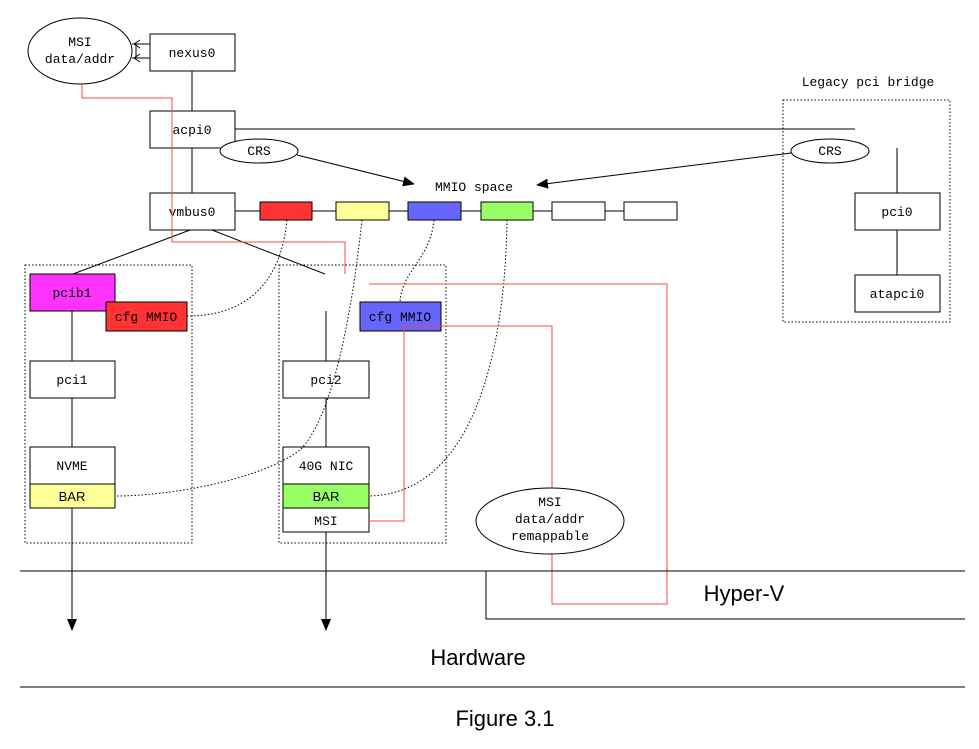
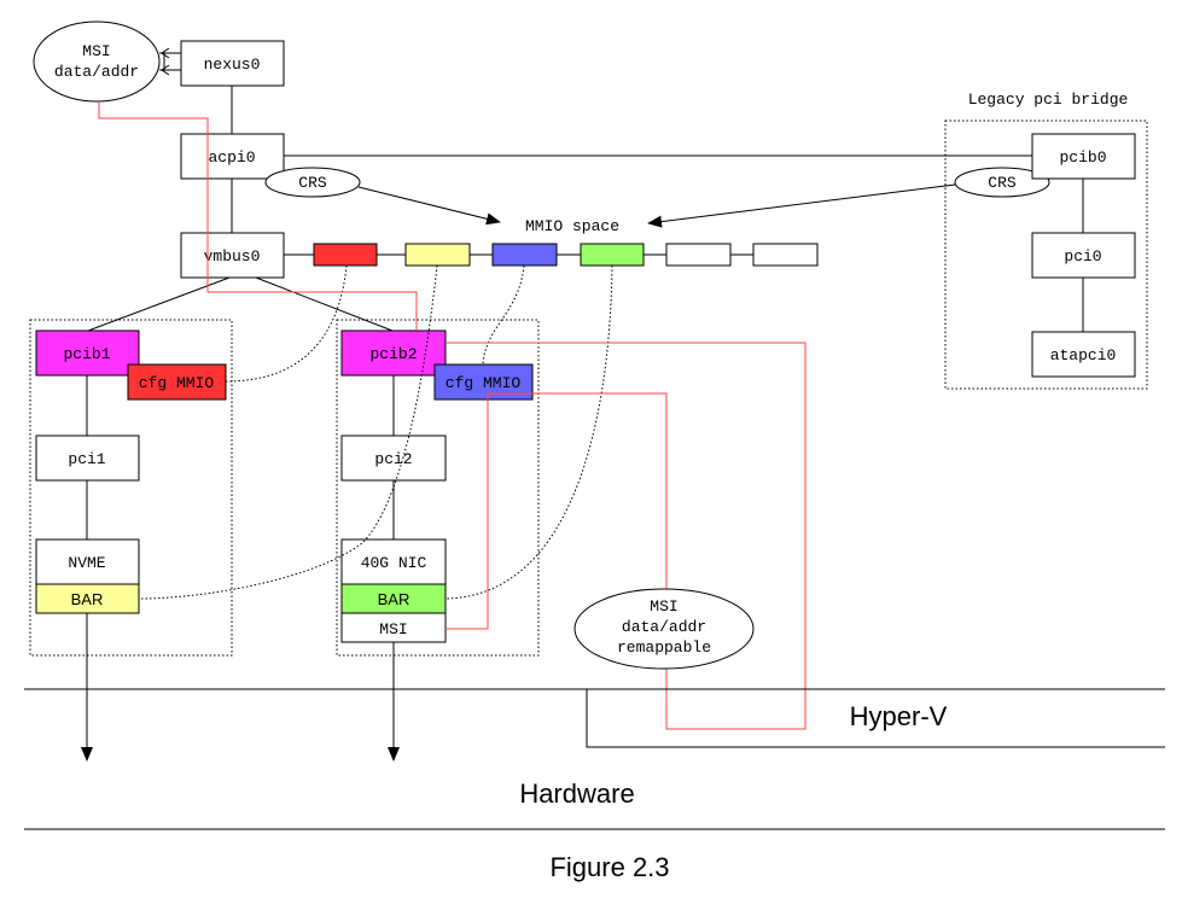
  MSI
  data/addr
  nexus0
  acpi0
  CRS
  MMIO space
  CRS
  mbus0
  Legacy pci bridge
+ pcib0
  pci0
  atapci0
  pcib1
  cfg MMIO
  pci1
  NVME
  BAR
+ pcib2
  cfg MMIO
  pci2
  40G NIC
  BAR
  MSI
  MSI
  data/addr
  remappable
  Hyper-V
  Hardware
- Figure 3.1
+ Figure 2.3
